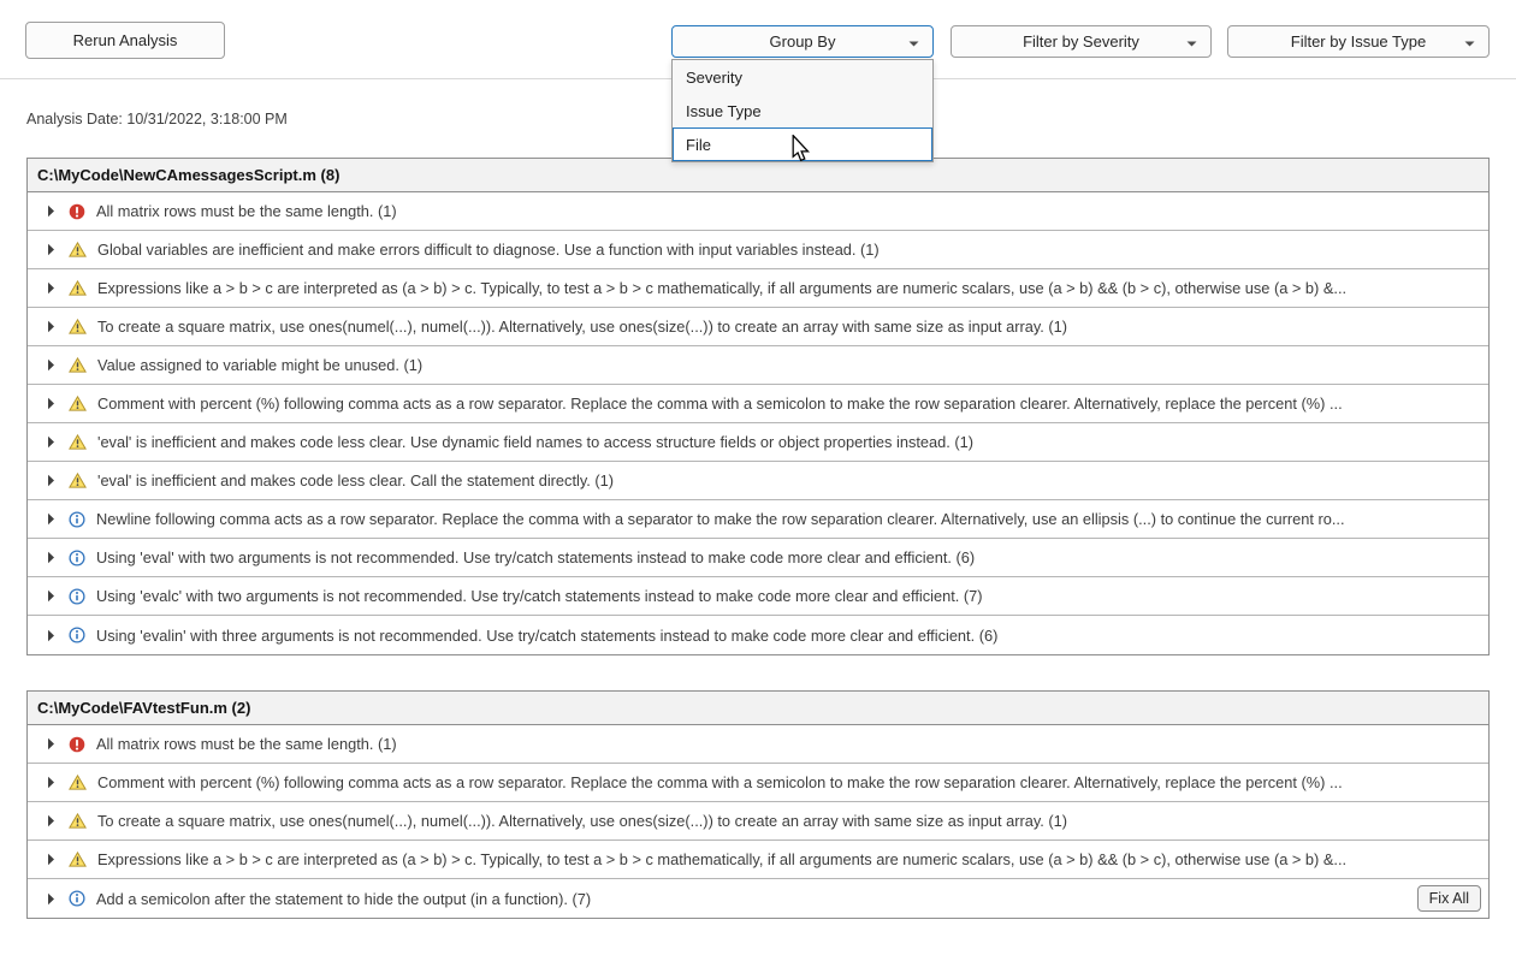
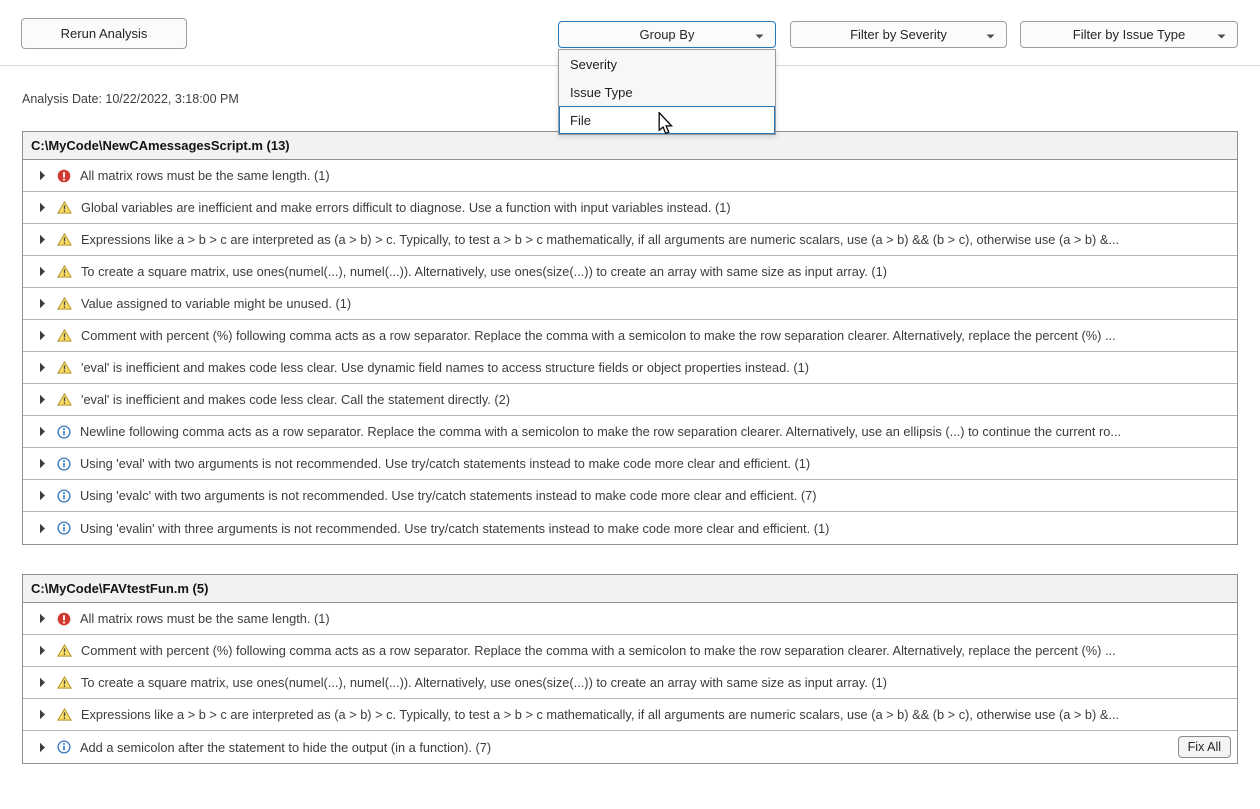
  Rerun Analysis
  Group By
  Filter by Severity
  Filter by Issue Type
  Severity
  Issue Type
  File
- Analysis Date: 10/31/2022, 3:18:00 PM
+ Analysis Date: 10/22/2022, 3:18:00 PM
- C:\MyCode\NewCAmessagesScript.m (8)
+ C:\MyCode\NewCAmessagesScript.m (13)
  All matrix rows must be the same length. (1)
  Global variables are inefficient and make errors difficult to diagnose. Use a function with input variables instead. (1)
  Expressions like a > b > c are interpreted as (a > b) > c. Typically, to test a > b > c mathematically, if all arguments are numeric scalars, use (a > b) && (b > c), otherwise use (a > b) &...
  To create a square matrix, use ones(numel(...), numel(...)). Alternatively, use ones(size(...)) to create an array with same size as input array. (1)
  Value assigned to variable might be unused. (1)
  Comment with percent (%) following comma acts as a row separator. Replace the comma with a semicolon to make the row separation clearer. Alternatively, replace the percent (%) ...
  'eval' is inefficient and makes code less clear. Use dynamic field names to access structure fields or object properties instead. (1)
- 'eval' is inefficient and makes code less clear. Call the statement directly. (1)
+ 'eval' is inefficient and makes code less clear. Call the statement directly. (2)
- Newline following comma acts as a row separator. Replace the comma with a separator to make the row separation clearer. Alternatively, use an ellipsis (...) to continue the current ro...
+ Newline following comma acts as a row separator. Replace the comma with a semicolon to make the row separation clearer. Alternatively, use an ellipsis (...) to continue the current ro...
- Using 'eval' with two arguments is not recommended. Use try/catch statements instead to make code more clear and efficient. (6)
+ Using 'eval' with two arguments is not recommended. Use try/catch statements instead to make code more clear and efficient. (1)
  Using 'evalc' with two arguments is not recommended. Use try/catch statements instead to make code more clear and efficient. (7)
- Using 'evalin' with three arguments is not recommended. Use try/catch statements instead to make code more clear and efficient. (6)
+ Using 'evalin' with three arguments is not recommended. Use try/catch statements instead to make code more clear and efficient. (1)
- C:\MyCode\FAVtestFun.m (2)
+ C:\MyCode\FAVtestFun.m (5)
  All matrix rows must be the same length. (1)
  Comment with percent (%) following comma acts as a row separator. Replace the comma with a semicolon to make the row separation clearer. Alternatively, replace the percent (%) ...
  To create a square matrix, use ones(numel(...), numel(...)). Alternatively, use ones(size(...)) to create an array with same size as input array. (1)
  Expressions like a > b > c are interpreted as (a > b) > c. Typically, to test a > b > c mathematically, if all arguments are numeric scalars, use (a > b) && (b > c), otherwise use (a > b) &...
  Add a semicolon after the statement to hide the output (in a function). (7)
  Fix All
